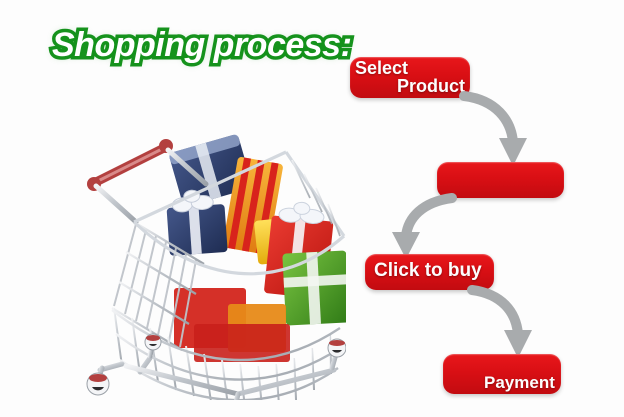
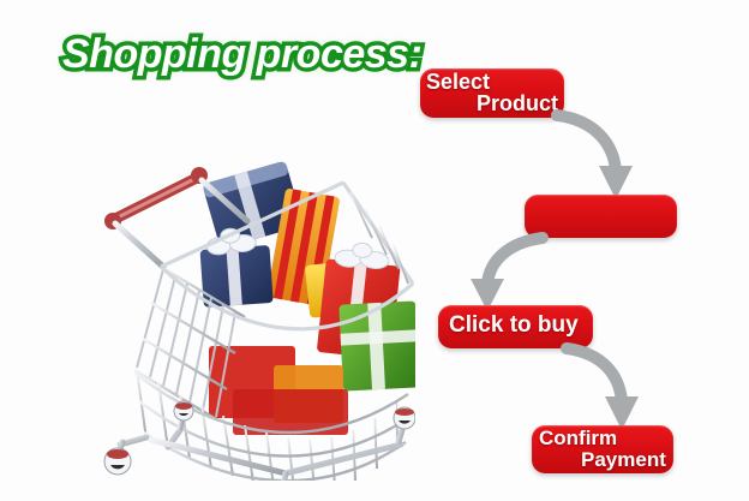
  Shopping process:
  Select
  Product
  Click to buy
+ Confirm
  Payment
